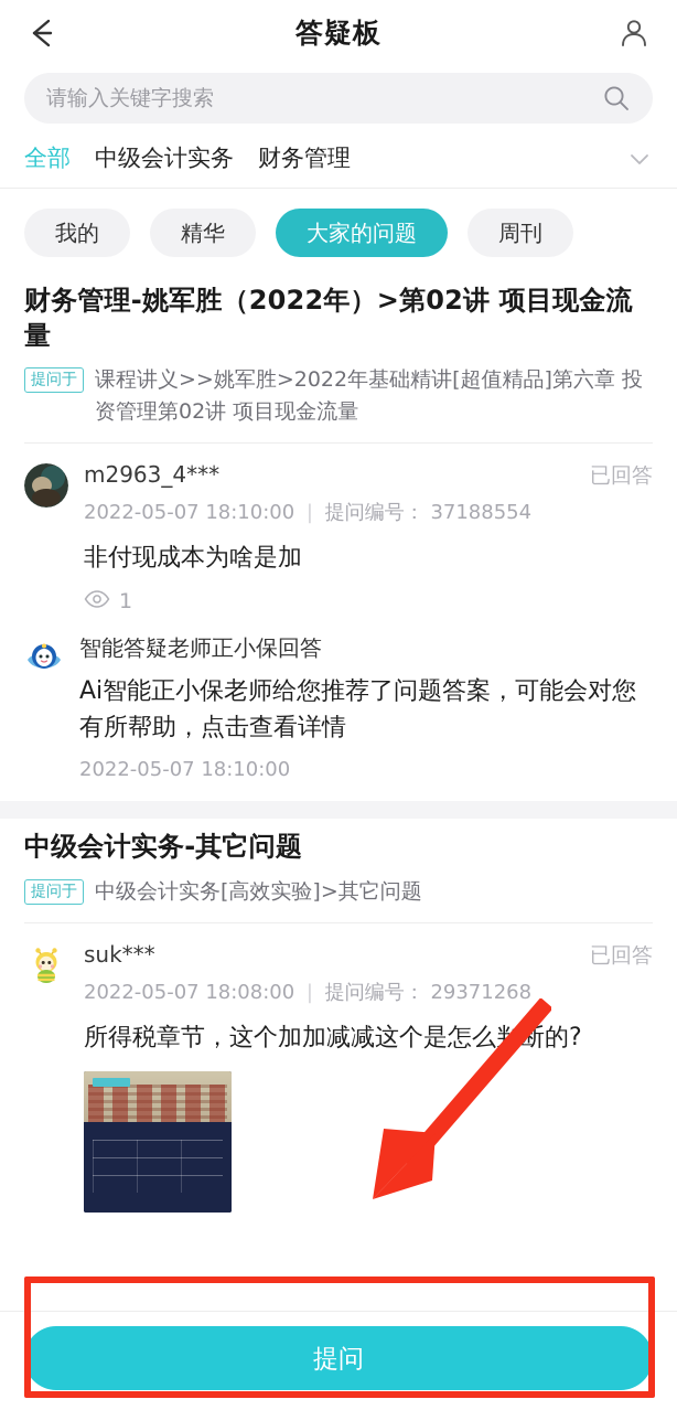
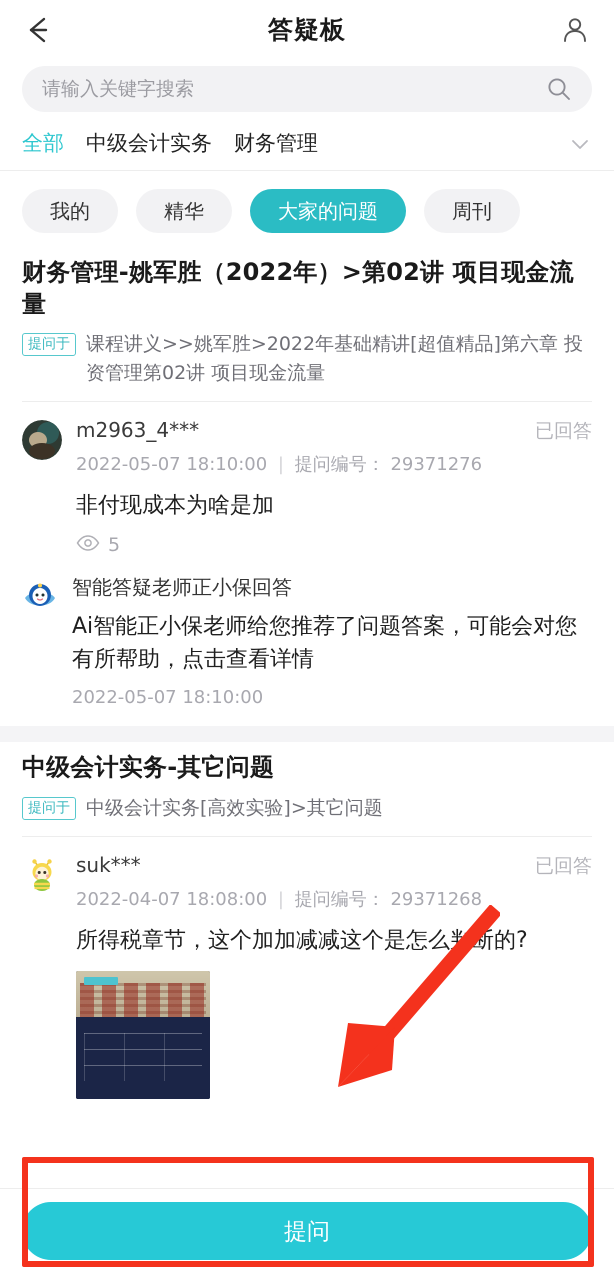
  答疑板
  请输入关键字搜索
  全部
  中级会计实务
  财务管理
  我的
  精华
  大家的问题
  周刊
  财务管理-姚军胜（2022年）>第02讲 项目现金流量
  提问于
  课程讲义>>姚军胜>2022年基础精讲[超值精品]第六章 投资管理第02讲 项目现金流量
  m2963_4***
  已回答
- 2022-05-07 18:10:00 | 提问编号： 37188554
+ 2022-05-07 18:10:00 | 提问编号： 29371276
  非付现成本为啥是加
- 1
+ 5
  智能答疑老师正小保回答
  Ai智能正小保老师给您推荐了问题答案，可能会对您有所帮助，点击查看详情
  2022-05-07 18:10:00
  中级会计实务-其它问题
  提问于
  中级会计实务[高效实验]>其它问题
  suk***
  已回答
- 2022-05-07 18:08:00 | 提问编号： 29371268
+ 2022-04-07 18:08:00 | 提问编号： 29371268
  所得税章节，这个加加减减这个是怎么断的?
  提问
